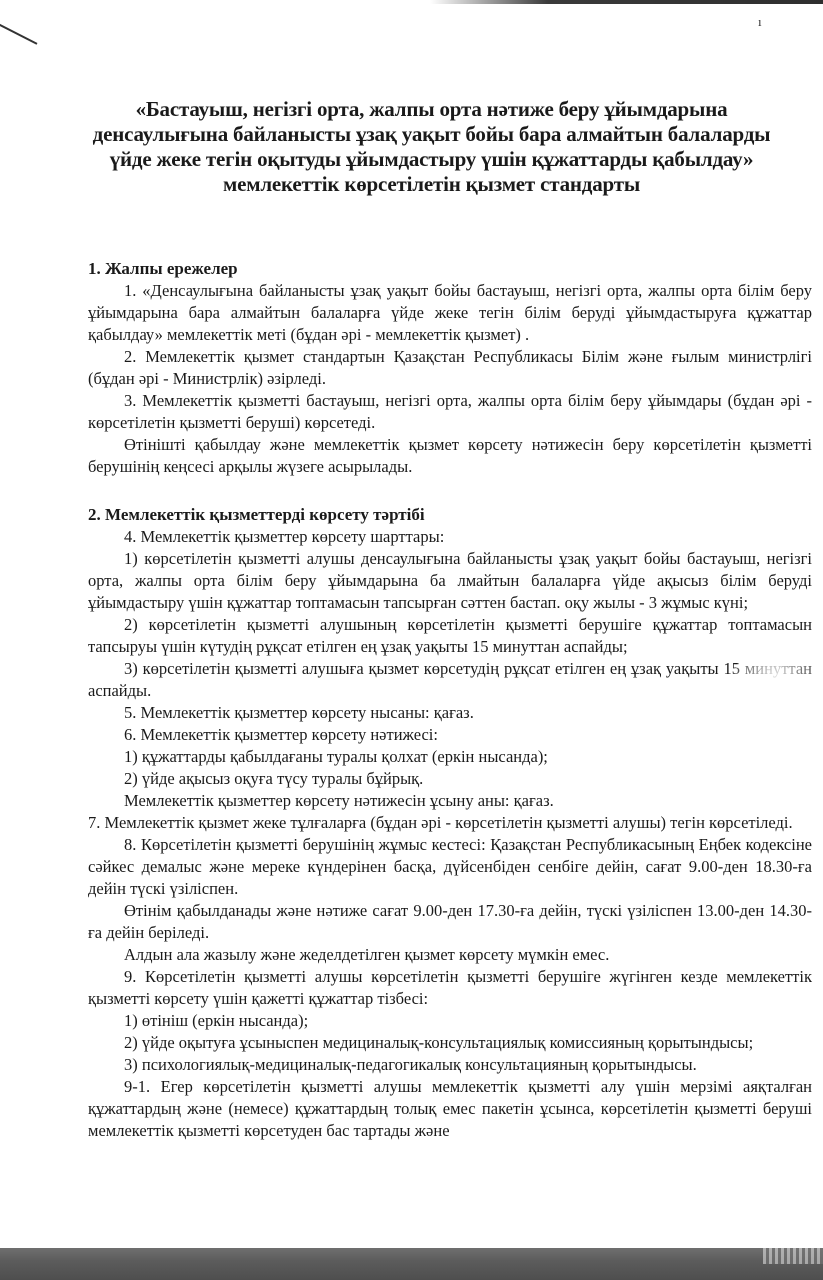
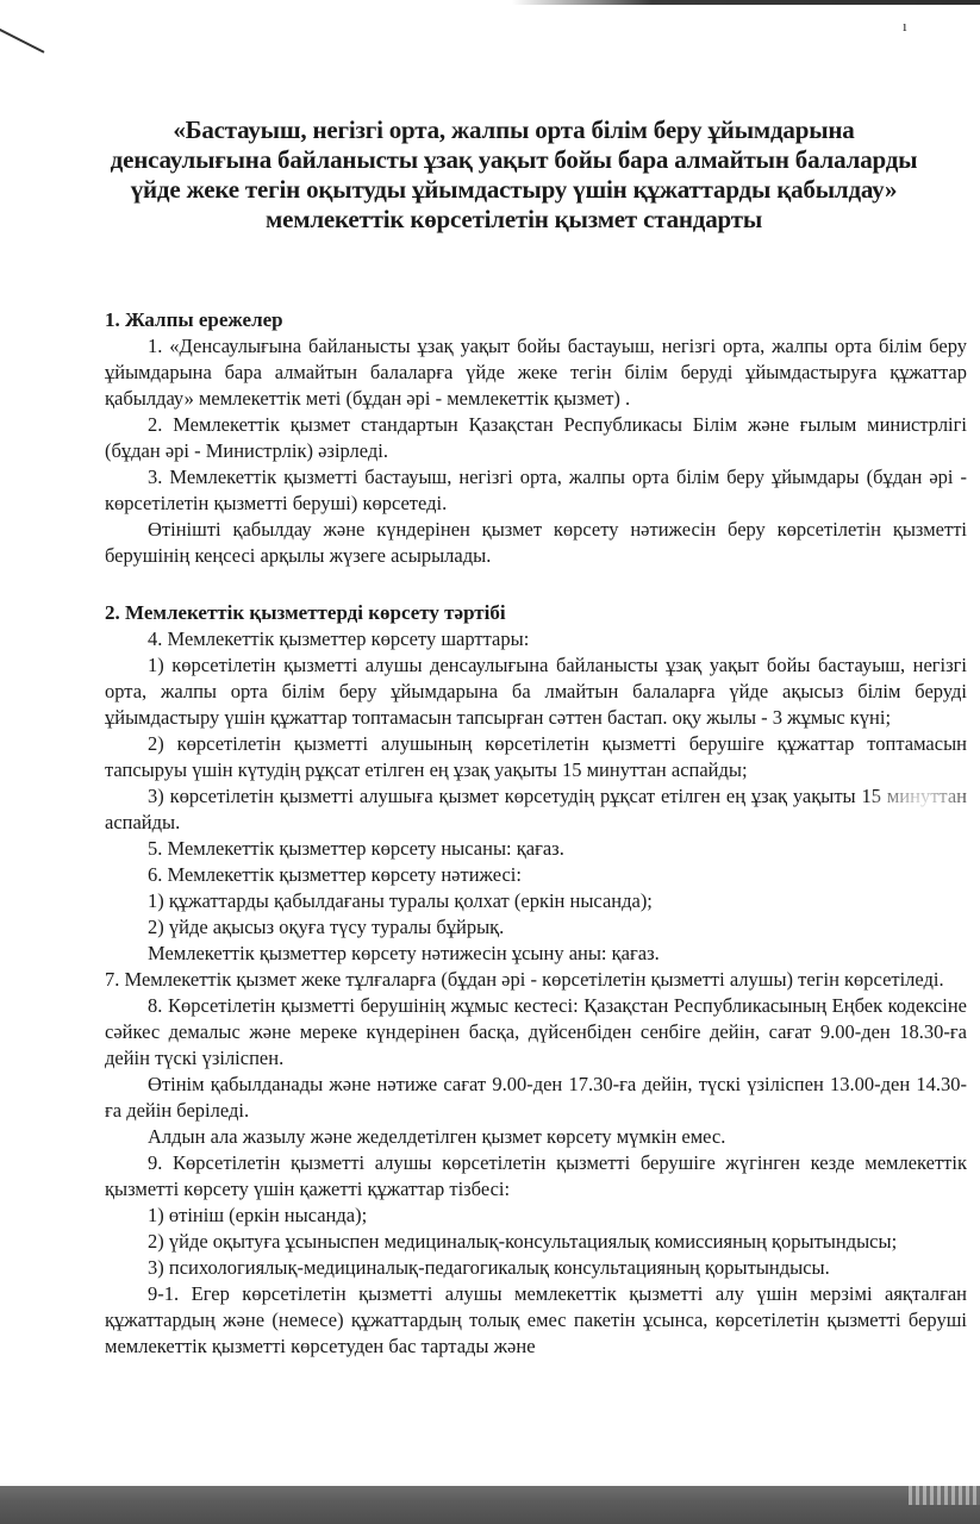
  ı
- «Бастауыш, негізгі орта, жалпы орта нәтиже беру ұйымдарына
+ «Бастауыш, негізгі орта, жалпы орта білім беру ұйымдарына
  денсаулығына байланысты ұзақ уақыт бойы бара алмайтын балаларды
  үйде жеке тегін оқытуды ұйымдастыру үшін құжаттарды қабылдау»
  мемлекеттік көрсетілетін қызмет стандарты
  1. Жалпы ережелер
  1. «Денсаулығына байланысты ұзақ уақыт бойы бастауыш, негізгі орта, жалпы орта білім беру ұйымдарына бара алмайтын балаларға үйде жеке тегін білім беруді ұйымдастыруға құжаттар қабылдау» мемлекеттік меті (бұдан әрі - мемлекеттік қызмет) .
  2. Мемлекеттік қызмет стандартын Қазақстан Республикасы Білім және ғылым министрлігі (бұдан әрі - Министрлік) әзірледі.
  3. Мемлекеттік қызметті бастауыш, негізгі орта, жалпы орта білім беру ұйымдары (бұдан әрі - көрсетілетін қызметті беруші) көрсетеді.
- Өтінішті қабылдау және мемлекеттік қызмет көрсету нәтижесін беру көрсетілетін қызметті берушінің кеңсесі арқылы жүзеге асырылады.
+ Өтінішті қабылдау және күндерінен қызмет көрсету нәтижесін беру көрсетілетін қызметті берушінің кеңсесі арқылы жүзеге асырылады.
  2. Мемлекеттік қызметтерді көрсету тәртібі
  4. Мемлекеттік қызметтер көрсету шарттары:
  1) көрсетілетін қызметті алушы денсаулығына байланысты ұзақ уақыт бойы бастауыш, негізгі орта, жалпы орта білім беру ұйымдарына ба лмайтын балаларға үйде ақысыз білім беруді ұйымдастыру үшін құжаттар топтамасын тапсырған сәттен бастап. оқу жылы - 3 жұмыс күні;
  2) көрсетілетін қызметті алушының көрсетілетін қызметті берушіге құжаттар топтамасын тапсыруы үшін күтудің рұқсат етілген ең ұзақ уақыты 15 минуттан аспайды;
  3) көрсетілетін қызметті алушыға қызмет көрсетудің рұқсат етілген ең ұзақ уақыты 1 аспайды.
  5. Мемлекеттік қызметтер көрсету нысаны: қағаз.
  6. Мемлекеттік қызметтер көрсету нәтижесі:
  1) құжаттарды қабылдағаны туралы қолхат (еркін нысанда);
  2) үйде ақысыз оқуға түсу туралы бұйрық.
  Мемлекеттік қызметтер көрсету нәтижесін ұсыну аны: қағаз.
  7. Мемлекеттік қызмет жеке тұлғаларға (бұдан әрі - көрсетілетін қызметті алушы) тегін көрсетіледі.
  8. Көрсетілетін қызметті берушінің жұмыс кестесі: Қазақстан Республикасының Еңбек кодексіне сәйкес демалыс және мереке күндерінен басқа, дүйсенбіден сенбіге дейін, сағат 9.00-ден 18.30-ға дейін түскі үзіліспен.
  Өтінім қабылданады және нәтиже сағат 9.00-ден 17.30-ға дейін, түскі үзіліспен 13.00-ден 14.30-ға дейін беріледі.
  Алдын ала жазылу және жеделдетілген қызмет көрсету мүмкін емес.
  9. Көрсетілетін қызметті алушы көрсетілетін қызметті берушіге жүгінген кезде мемлекеттік қызметті көрсету үшін қажетті құжаттар тізбесі:
  1) өтініш (еркін нысанда);
  2) үйде оқытуға ұсыныспен медициналық-консультациялық комиссияның қорытындысы;
  3) психологиялық-медициналық-педагогикалық консультацияның қорытындысы.
  9-1. Егер көрсетілетін қызметті алушы мемлекеттік қызметті алу үшін мерзімі аяқталған құжаттардың және (немесе) құжаттардың толық емес пакетін ұсынса, көрсетілетін қызметті беруші мемлекеттік қызметті көрсетуден бас тартады және
